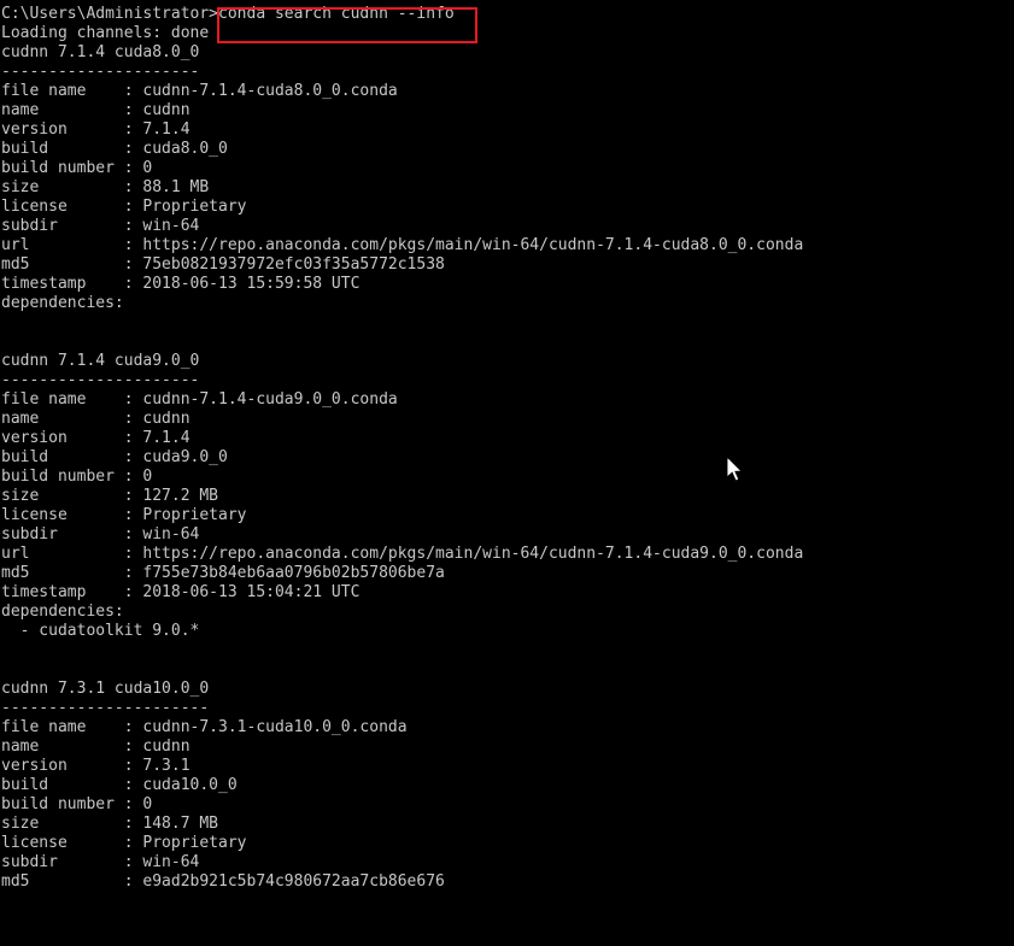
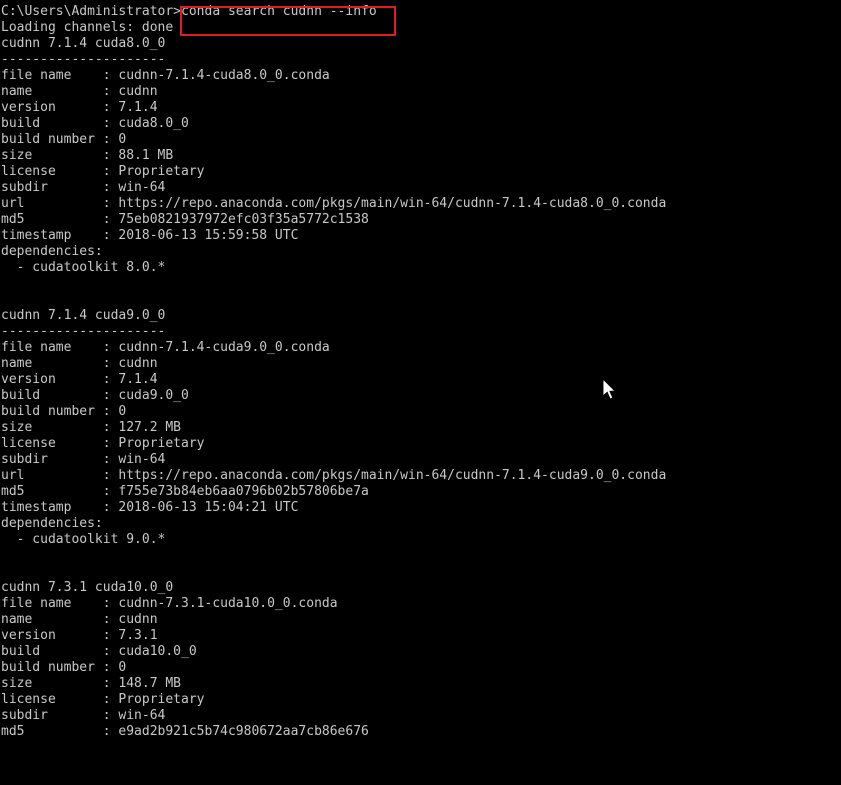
  C:\Users\Administrator>conda search cudnn --info
  Loading channels: done
  cudnn 7.1.4 cuda8.0_0
  ---------------------
  file name : cudnn-7.1.4-cuda8.0_0.conda
  name : cudnn
  version : 7.1.4
  build : cuda8.0_0
  build number : 0
  size : 88.1 MB
  license : Proprietary
  subdir : win-64
  url : https://repo.anaconda.com/pkgs/main/win-64/cudnn-7.1.4-cuda8.0_0.conda
  md5 : 75eb0821937972efc03f35a5772c1538
  timestamp : 2018-06-13 15:59:58 UTC
  dependencies:
+ - cudatoolkit 8.0.*
  cudnn 7.1.4 cuda9.0_0
  ---------------------
  file name : cudnn-7.1.4-cuda9.0_0.conda
  name : cudnn
  version : 7.1.4
  build : cuda9.0_0
  build number : 0
  size : 127.2 MB
  license : Proprietary
  subdir : win-64
  url : https://repo.anaconda.com/pkgs/main/win-64/cudnn-7.1.4-cuda9.0_0.conda
  md5 : f755e73b84eb6aa0796b02b57806be7a
  timestamp : 2018-06-13 15:04:21 UTC
  dependencies:
  - cudatoolkit 9.0.*
  cudnn 7.3.1 cuda10.0_0
- ----------------------
  file name : cudnn-7.3.1-cuda10.0_0.conda
  name : cudnn
  version : 7.3.1
  build : cuda10.0_0
  build number : 0
  size : 148.7 MB
  license : Proprietary
  subdir : win-64
  md5 : e9ad2b921c5b74c980672aa7cb86e676
